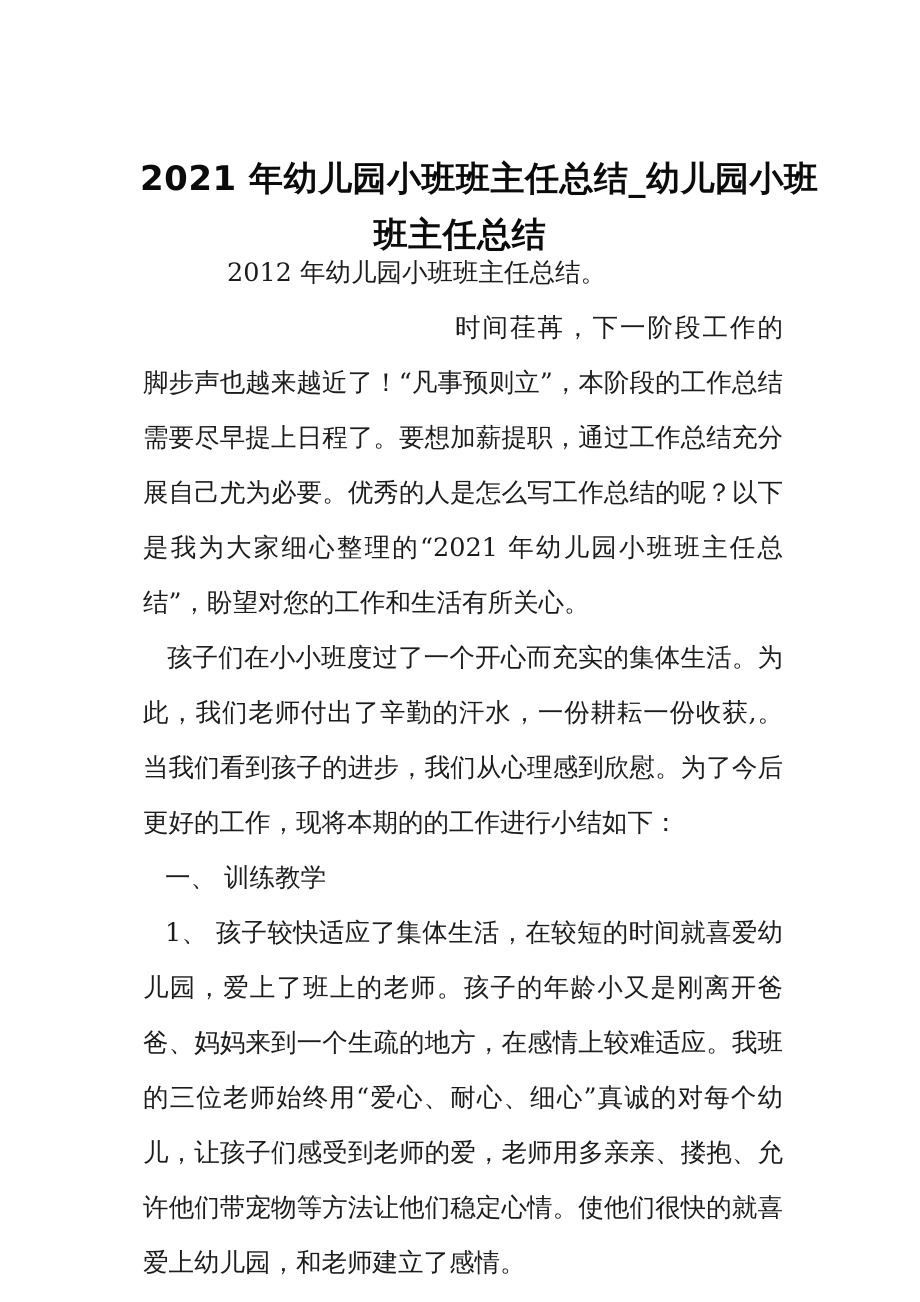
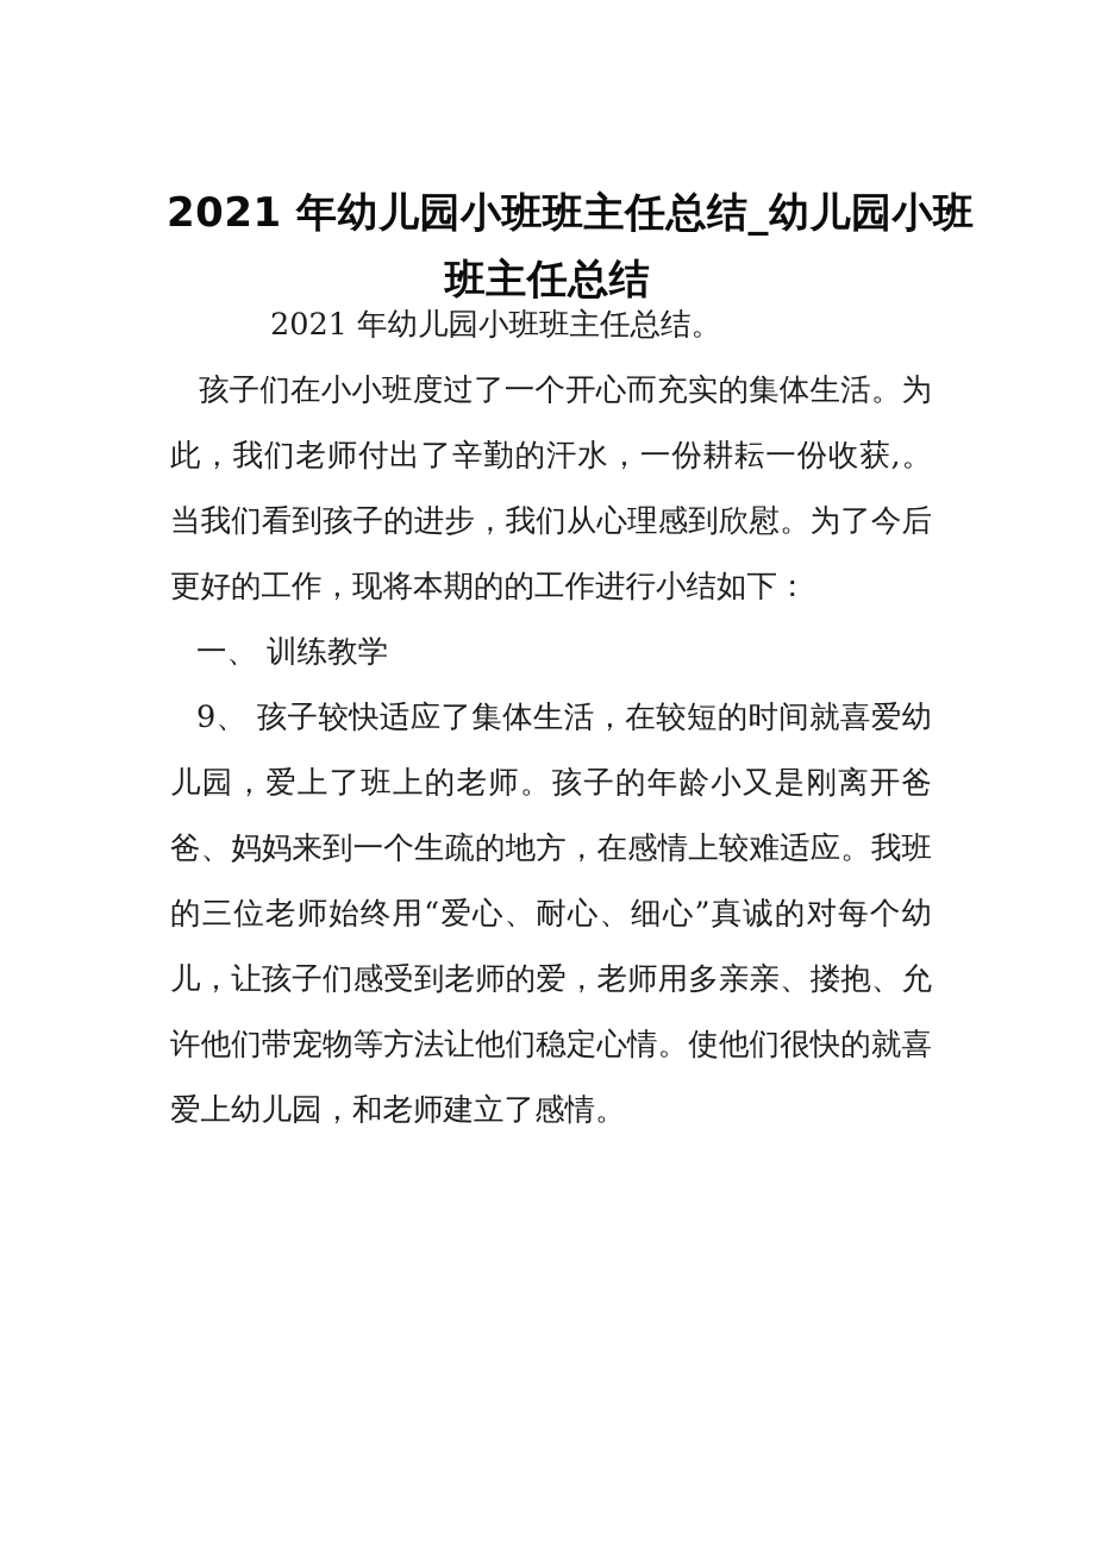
  2021 年幼儿园小班班主任总结_幼儿园小班
  班主任总结
- 2012 年幼儿园小班班主任总结。
+ 2021 年幼儿园小班班主任总结。
- 时间荏苒，下一阶段工作的脚步声也越来越近了！“凡事预则立”，本阶段的工作总结需要尽早提上日程了。要想加薪提职，通过工作总结充分展自己尤为必要。优秀的人是怎么写工作总结的呢？以下是我为大家细心整理的“2021 年幼儿园小班班主任总结”，盼望对您的工作和生活有所关心。
  孩子们在小小班度过了一个开心而充实的集体生活。为此，我们老师付出了辛勤的汗水，一份耕耘一份收获,。当我们看到孩子的进步，我们从心理感到欣慰。为了今后更好的工作，现将本期的的工作进行小结如下：
  一、 训练教学
- 1、 孩子较快适应了集体生活，在较短的时间就喜爱幼儿园，爱上了班上的老师。孩子的年龄小又是刚离开爸爸、妈妈来到一个生疏的地方，在感情上较难适应。我班的三位老师始终用“爱心、耐心、细心”真诚的对每个幼儿，让孩子们感受到老师的爱，老师用多亲亲、搂抱、允许他们带宠物等方法让他们稳定心情。使他们很快的就喜爱上幼儿园，和老师建立了感情。
+ 9、 孩子较快适应了集体生活，在较短的时间就喜爱幼儿园，爱上了班上的老师。孩子的年龄小又是刚离开爸爸、妈妈来到一个生疏的地方，在感情上较难适应。我班的三位老师始终用“爱心、耐心、细心”真诚的对每个幼儿，让孩子们感受到老师的爱，老师用多亲亲、搂抱、允许他们带宠物等方法让他们稳定心情。使他们很快的就喜爱上幼儿园，和老师建立了感情。
